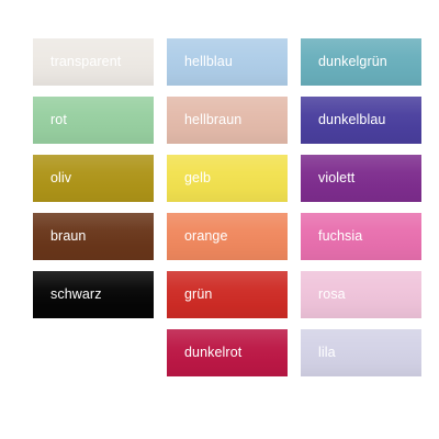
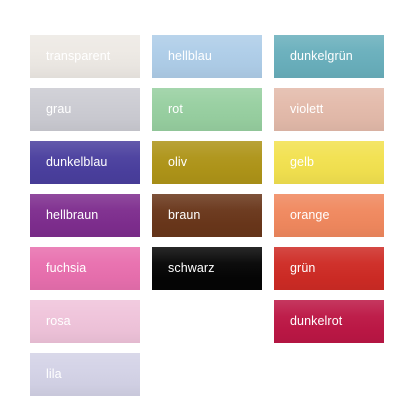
  transparent
  hellblau
  dunkelgrün
+ grau
  rot
- hellbraun
+ violett
  dunkelblau
  oliv
  gelb
- violett
+ hellbraun
  braun
  orange
  fuchsia
  schwarz
  grün
  rosa
  dunkelrot
  lila
